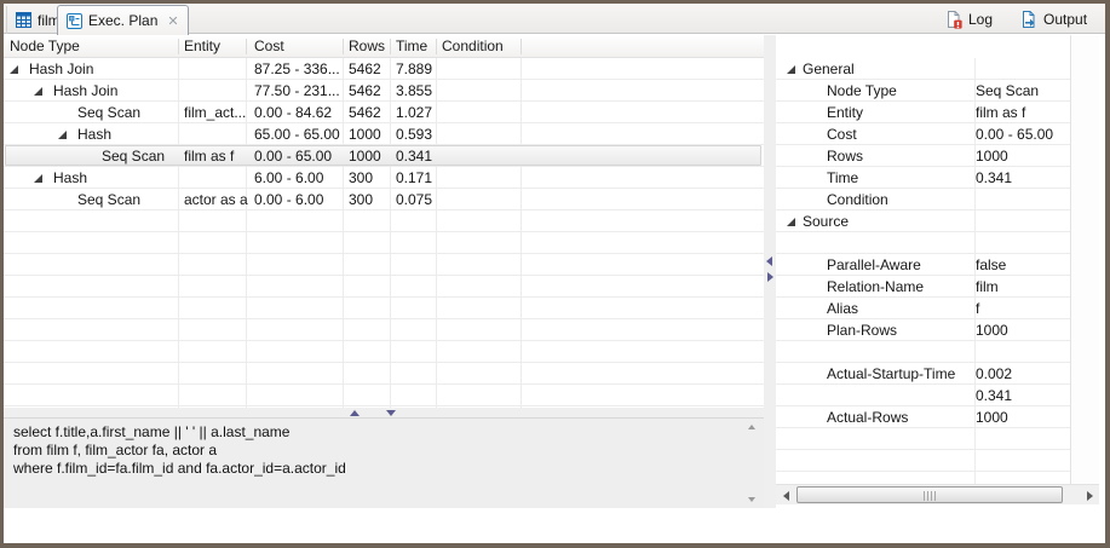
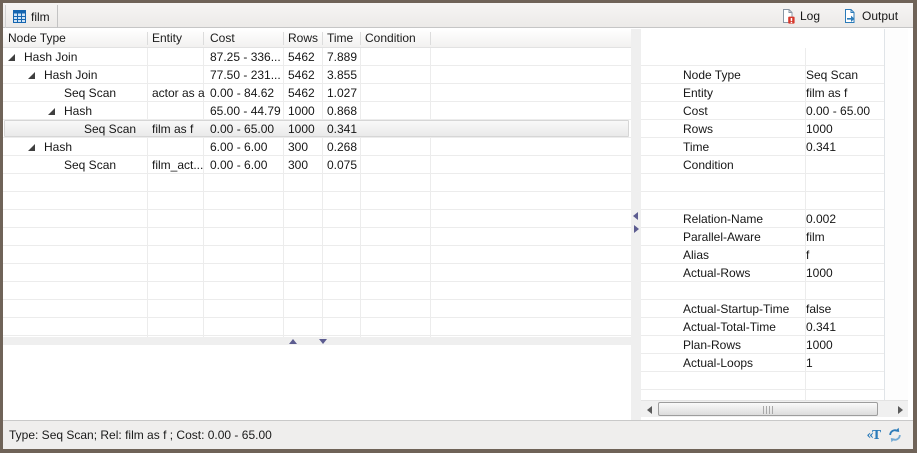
  film
- Exec. Plan
- ✕
  Log
  Output
  Node Type
  Entity
  Cost
  Rows
  Time
  Condition
  Hash Join
  87.25 - 336...
  5462
  7.889
  Hash Join
  77.50 - 231...
  5462
  3.855
  Seq Scan
- film_act...
+ actor as a
  0.00 - 84.62
  5462
  1.027
  Hash
- 65.00 - 65.00
+ 65.00 - 44.79
  1000
- 0.593
+ 0.868
  Seq Scan
  film as f
  0.00 - 65.00
  1000
  0.341
  Hash
  6.00 - 6.00
  300
- 0.171
+ 0.268
  Seq Scan
- actor as a
+ film_act...
  0.00 - 6.00
  300
  0.075
- select f.title,a.first_name || ' ' || a.last_name
- from film f, film_actor fa, actor a
- where f.film_id=fa.film_id and fa.actor_id=a.actor_id
- General
  Node Type
  Seq Scan
  Entity
  film as f
  Cost
  0.00 - 65.00
  Rows
  1000
  Time
  0.341
  Condition
- Source
- Parallel-Aware
+ Relation-Name
- false
+ 0.002
- Relation-Name
+ Parallel-Aware
  film
  Alias
  f
- Plan-Rows
+ Actual-Rows
  1000
  Actual-Startup-Time
- 0.002
+ false
+ Actual-Total-Time
  0.341
- Actual-Rows
+ Plan-Rows
  1000
+ Actual-Loops
+ 1
+ Type: Seq Scan; Rel: film as f ; Cost: 0.00 - 65.00
+ «T
